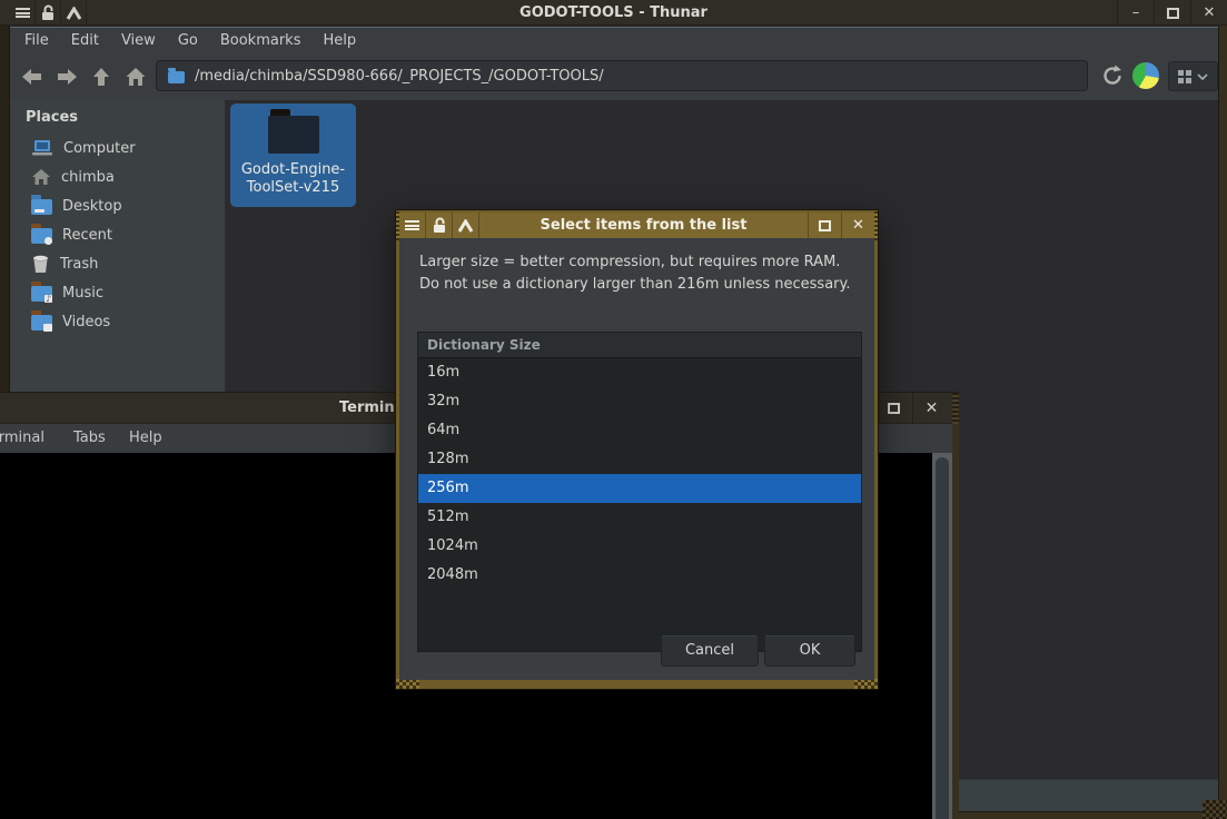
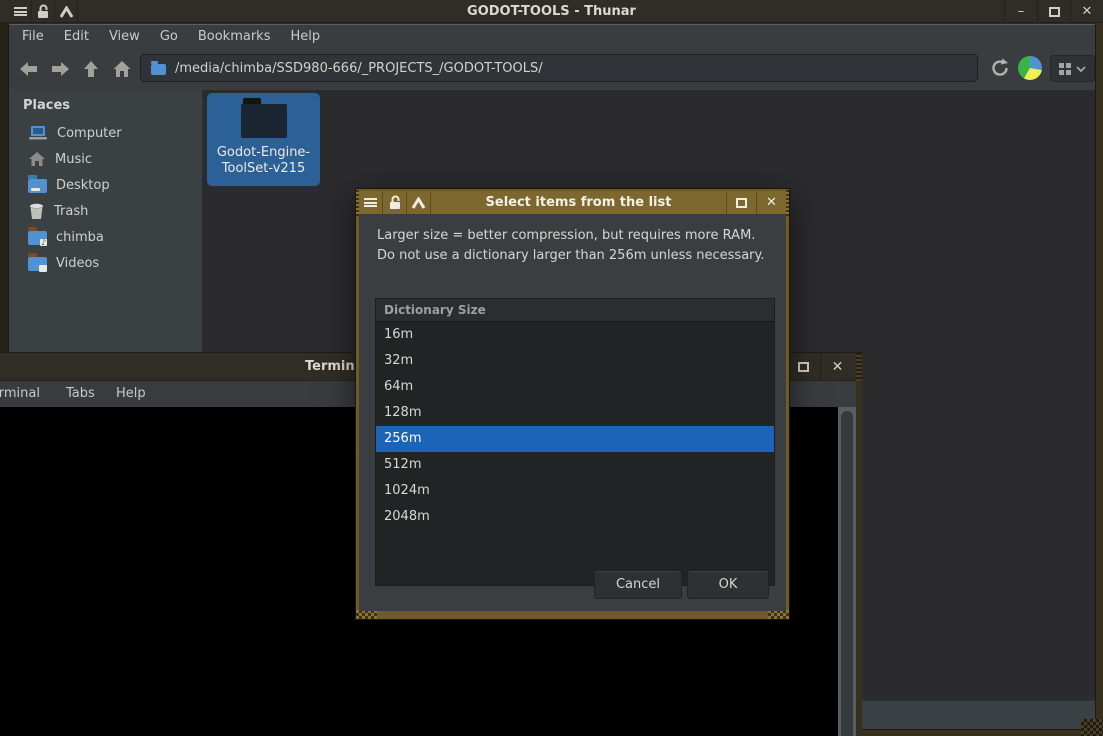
  GODOT-TOOLS - Thunar
  –
  ✕
  File
  Edit
  View
  Go
  Bookmarks
  Help
  /media/chimba/SSD980-666/_PROJECTS_/GODOT-TOOLS/
  Places
  Computer
- chimba
+ Music
  Desktop
- Recent
  Trash
  ♪
- Music
+ chimba
  Videos
  Godot-Engine-ToolSet-v215
  Termin
  ✕
  rminal
  Tabs
  Help
  Select items from the list
  ✕
  Larger size = better compression, but requires more RAM.
- Do not use a dictionary larger than 216m unless necessary.
+ Do not use a dictionary larger than 256m unless necessary.
  Dictionary Size
  16m
  32m
  64m
  128m
  256m
  512m
  1024m
  2048m
  Cancel
  OK
